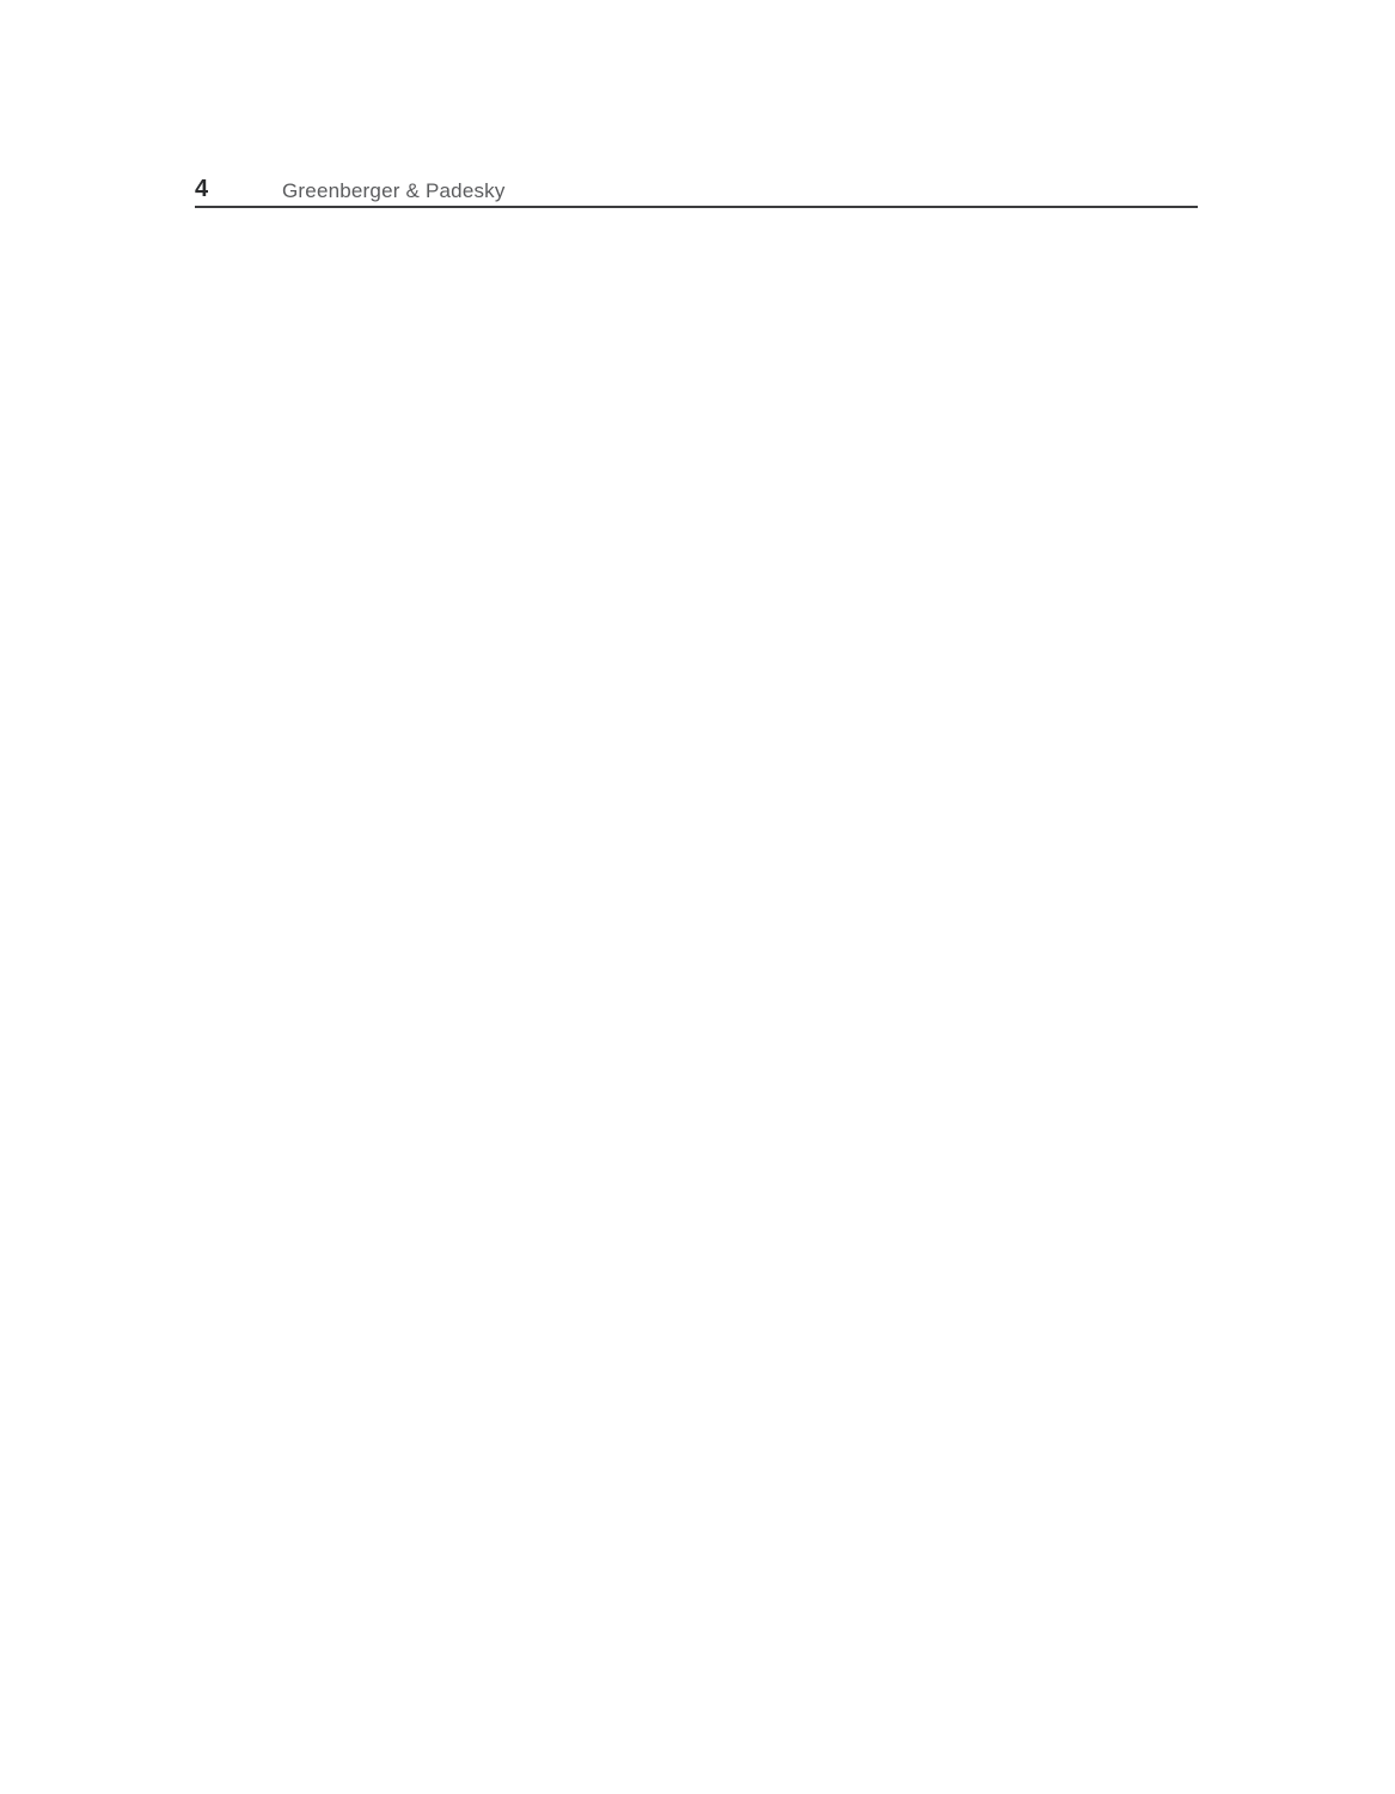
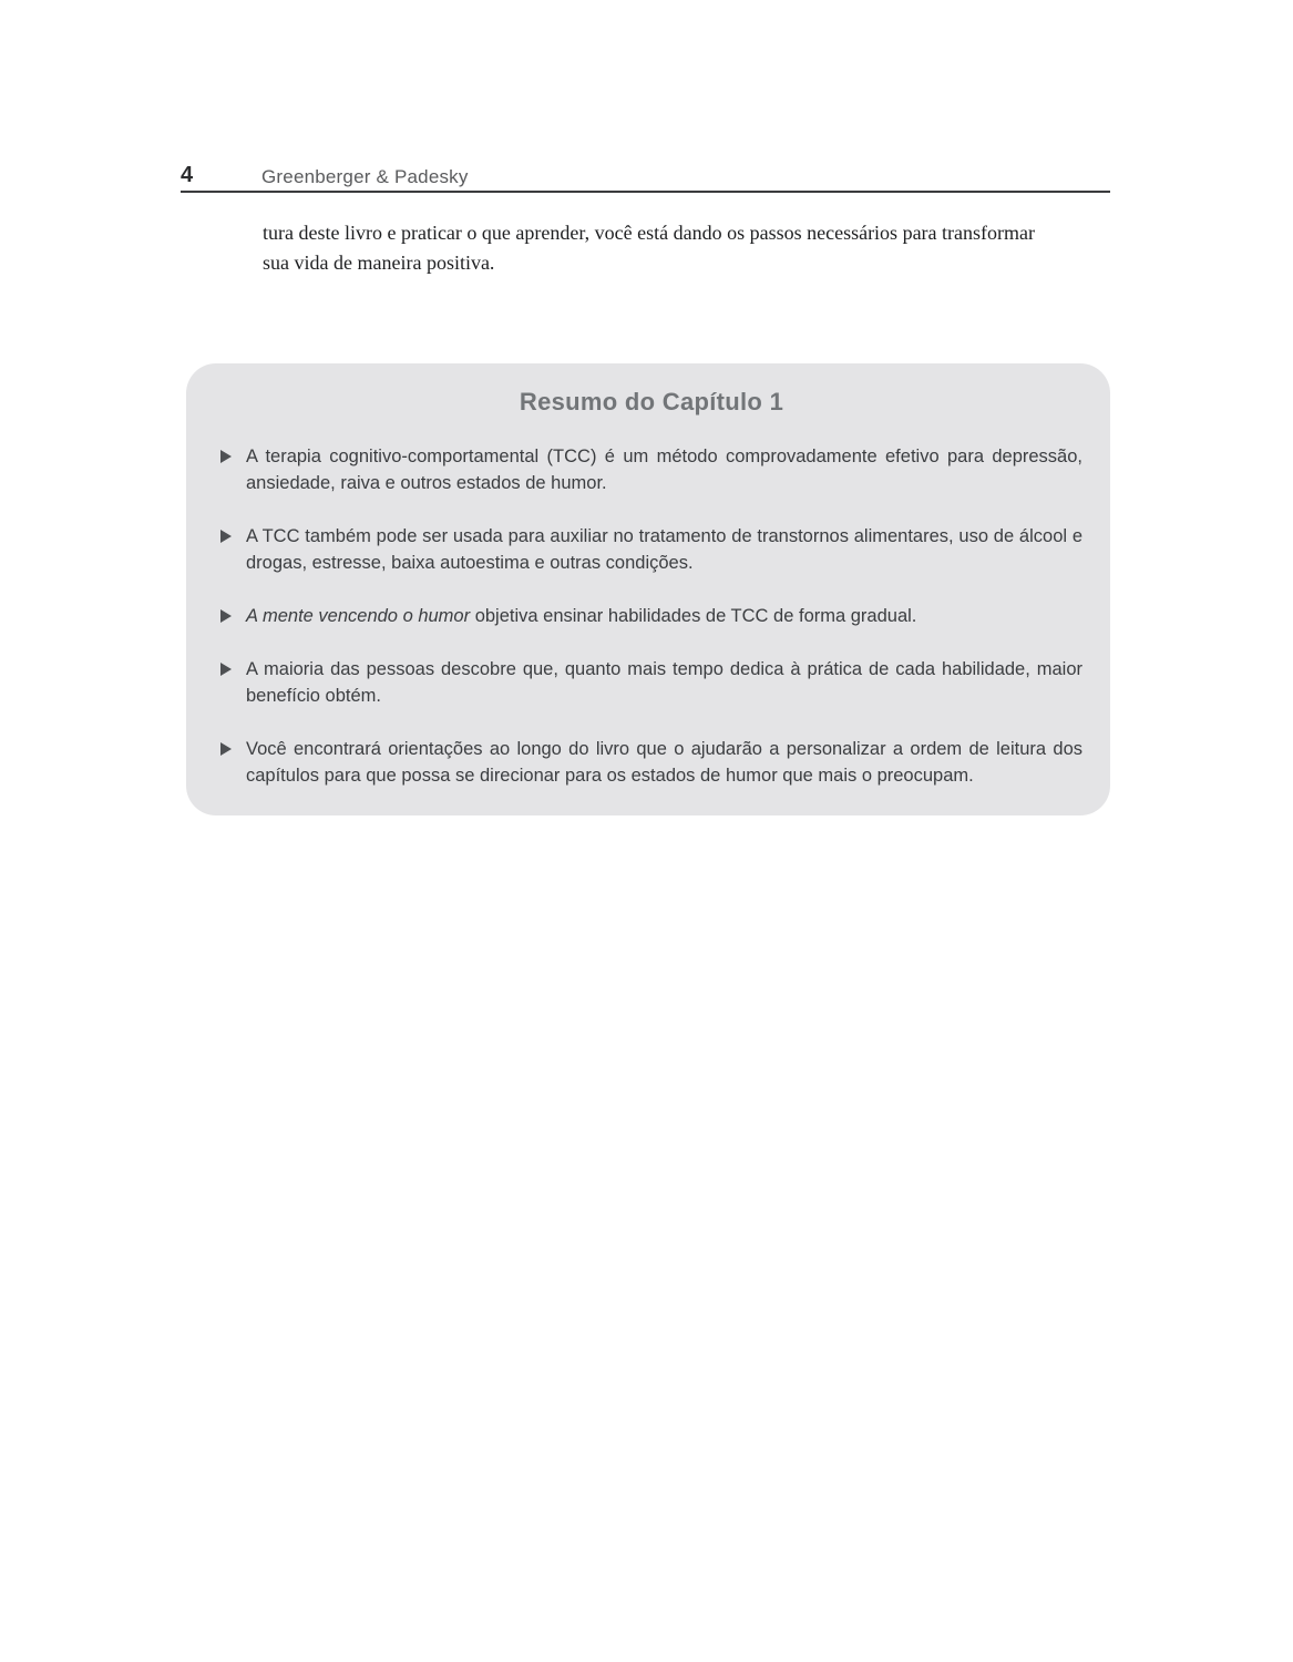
  4
  Greenberger & Padesky
+ tura deste livro e praticar o que aprender, você está dando os passos necessários para transformar sua vida de maneira positiva.
+ Resumo do Capítulo 1
+ A terapia cognitivo-comportamental (TCC) é um método comprovadamente efetivo para depressão, ansiedade, raiva e outros estados de humor.
+ A TCC também pode ser usada para auxiliar no tratamento de transtornos alimentares, uso de álcool e drogas, estresse, baixa autoestima e outras condições.
+ A mente vencendo o humor objetiva ensinar habilidades de TCC de forma gradual.
+ A maioria das pessoas descobre que, quanto mais tempo dedica à prática de cada habilidade, maior benefício obtém.
+ Você encontrará orientações ao longo do livro que o ajudarão a personalizar a ordem de leitura dos capítulos para que possa se direcionar para os estados de humor que mais o preocupam.
